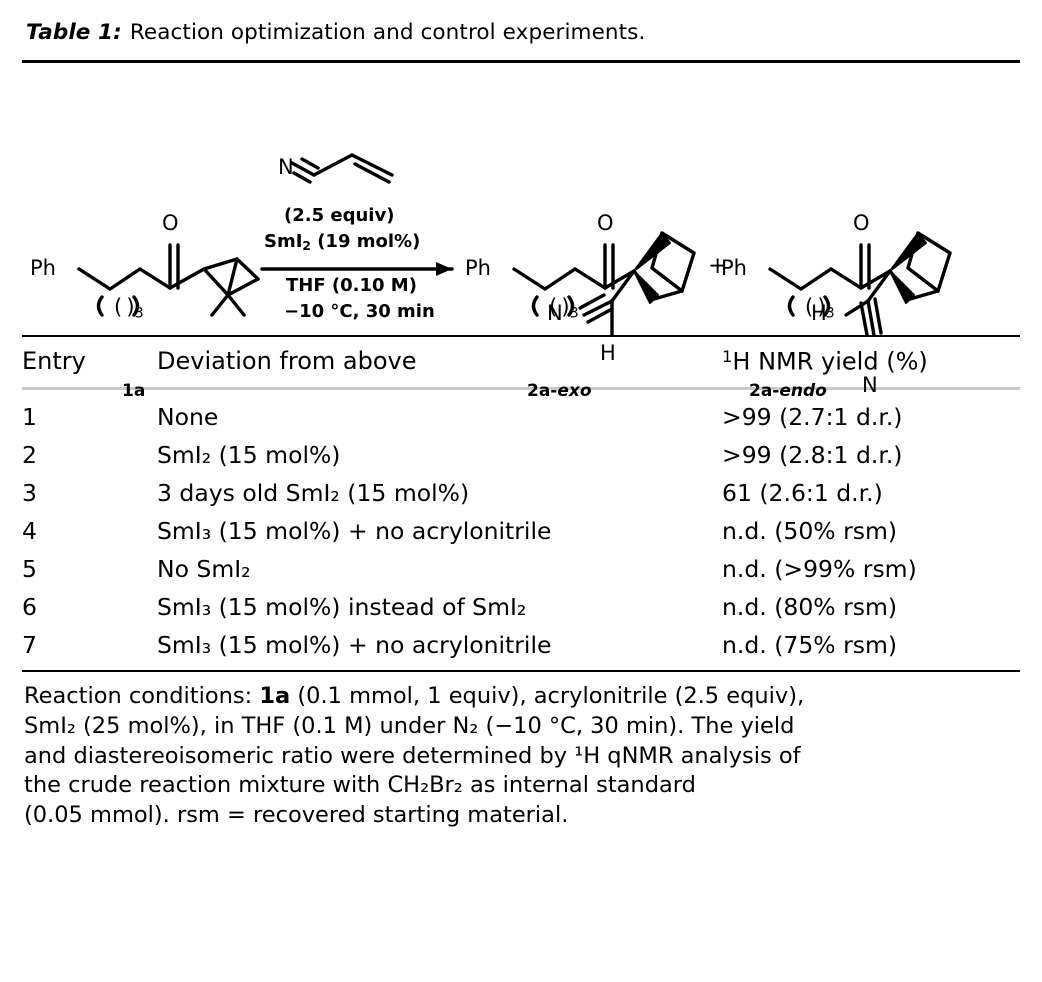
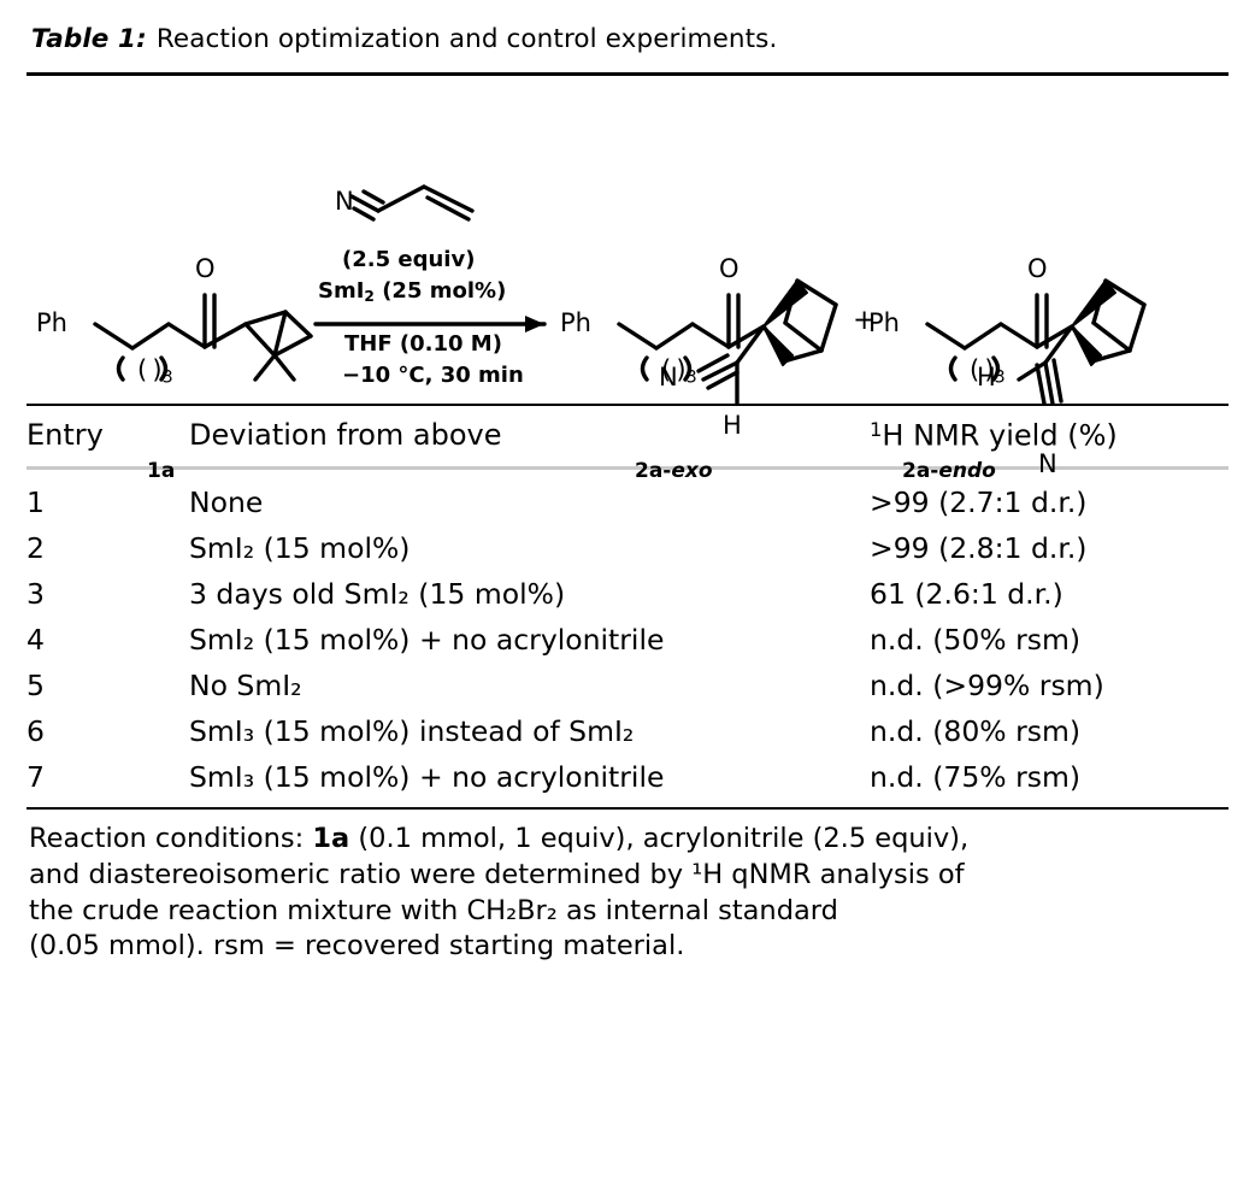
  Table 1: Reaction optimization and control experiments.
  N
  (2.5 equiv)
- SmI2 (19 mol%)
+ SmI2 (25 mol%)
  THF (0.10 M)
  −10 °C, 30 min
  Ph
  ( )3
  O
  1a
  Ph
  ( )3
  O
  N
  H
  2a-exo
  +
  Ph
  ( )3
  O
  H
  N
  2a-endo
  Entry	Deviation from above	1H NMR yield (%)
  1	None	>99 (2.7:1 d.r.)
  2	SmI₂ (15 mol%)	>99 (2.8:1 d.r.)
  3	3 days old SmI₂ (15 mol%)	61 (2.6:1 d.r.)
- 4	SmI₃ (15 mol%) + no acrylonitrile	n.d. (50% rsm)
+ 4	SmI₂ (15 mol%) + no acrylonitrile	n.d. (50% rsm)
  5	No SmI₂	n.d. (>99% rsm)
  6	SmI₃ (15 mol%) instead of SmI₂	n.d. (80% rsm)
  7	SmI₃ (15 mol%) + no acrylonitrile	n.d. (75% rsm)
  Reaction conditions: 1a (0.1 mmol, 1 equiv), acrylonitrile (2.5 equiv),
- SmI₂ (25 mol%), in THF (0.1 M) under N₂ (−10 °C, 30 min). The yield
  and diastereoisomeric ratio were determined by ¹H qNMR analysis of
  the crude reaction mixture with CH₂Br₂ as internal standard
  (0.05 mmol). rsm = recovered starting material.
